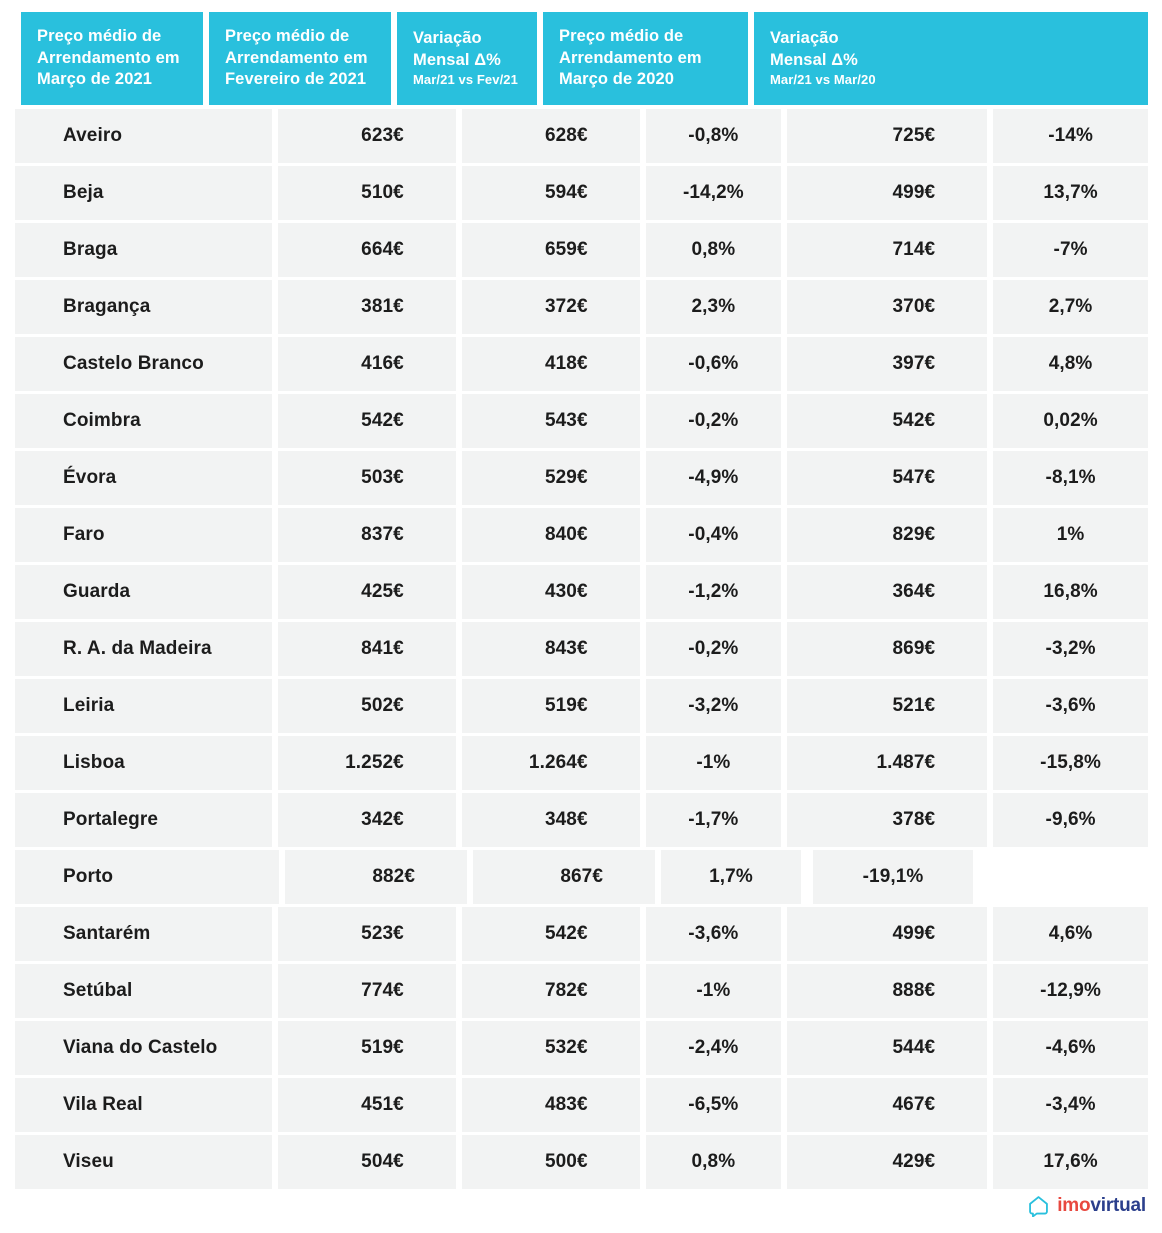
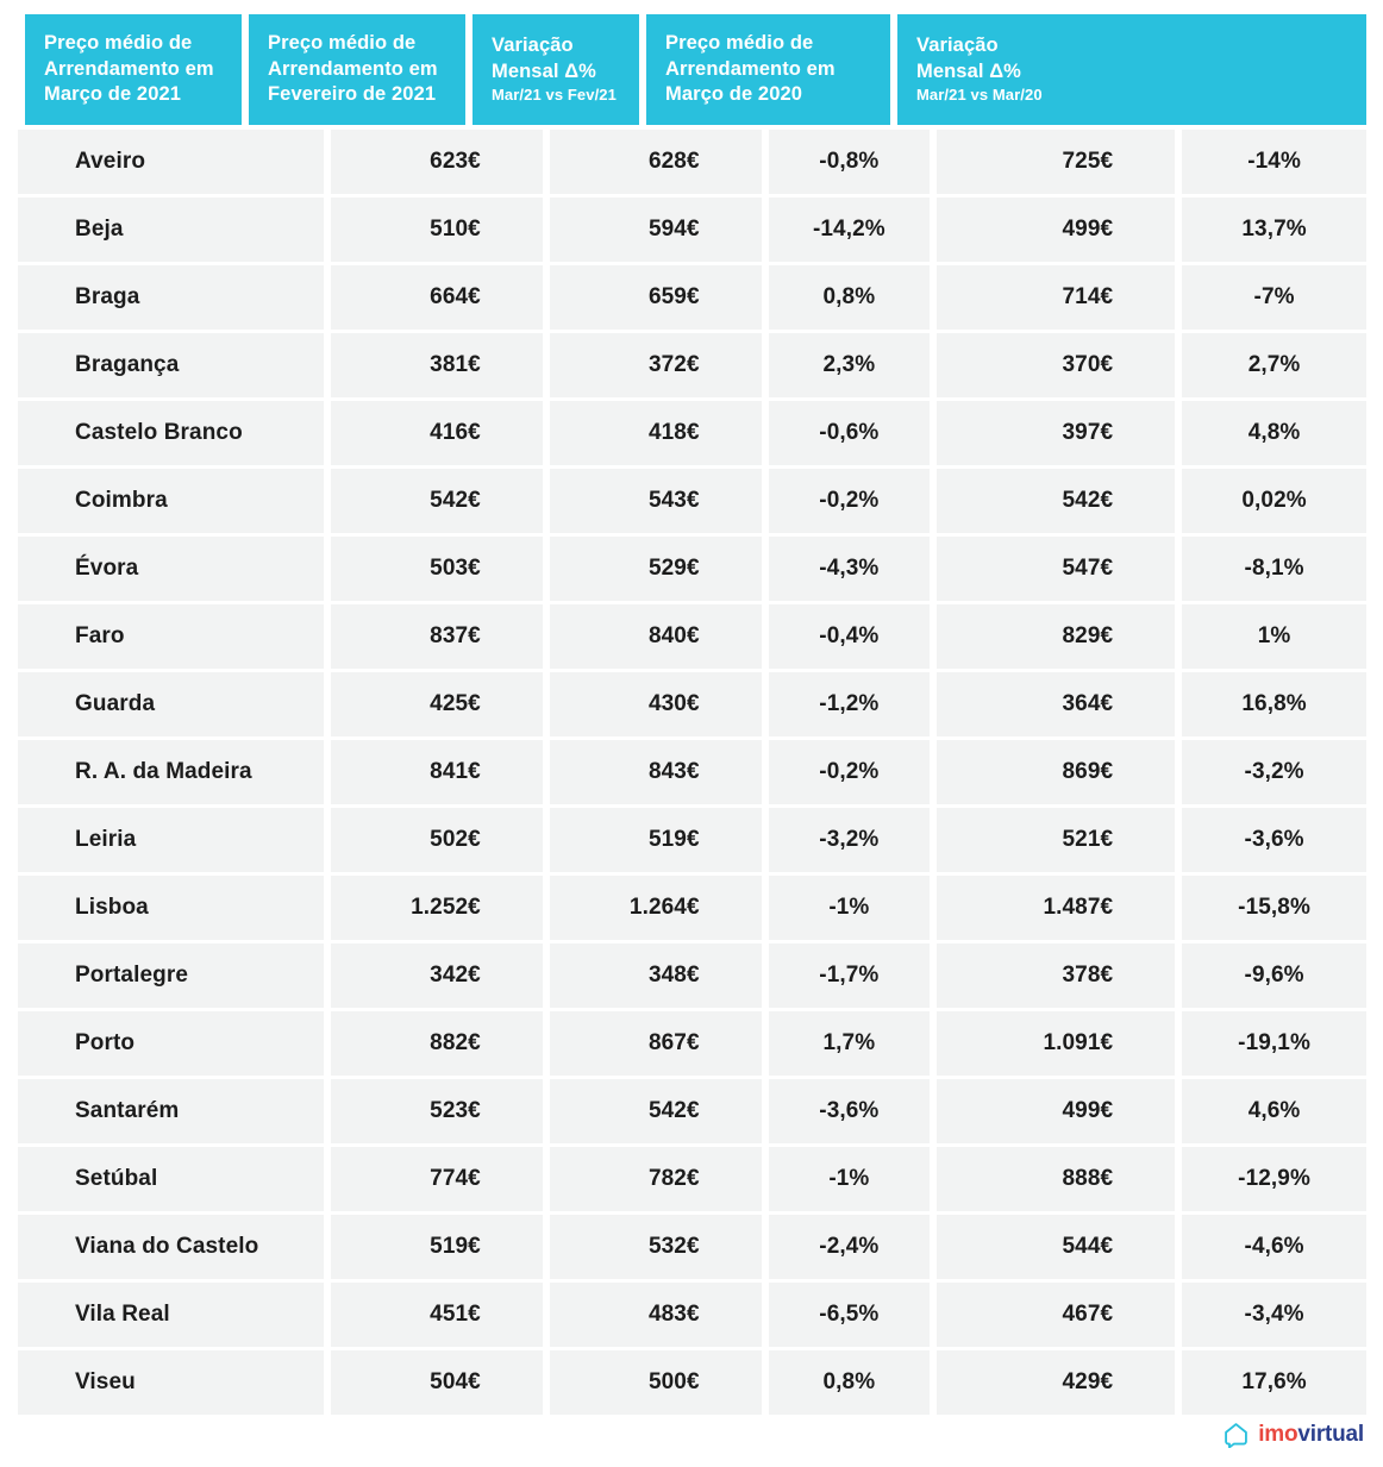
  Preço médio de
  Arrendamento em
  Março de 2021
  Preço médio de
  Arrendamento em
  Fevereiro de 2021
  Variação
  Mensal Δ%
  Mar/21 vs Fev/21
  Preço médio de
  Arrendamento em
  Março de 2020
  Variação
  Mensal Δ%
  Mar/21 vs Mar/20
  Aveiro
  623€
  628€
  -0,8%
  725€
  -14%
  Beja
  510€
  594€
  -14,2%
  499€
  13,7%
  Braga
  664€
  659€
  0,8%
  714€
  -7%
  Bragança
  381€
  372€
  2,3%
  370€
  2,7%
  Castelo Branco
  416€
  418€
  -0,6%
  397€
  4,8%
  Coimbra
  542€
  543€
  -0,2%
  542€
  0,02%
  Évora
  503€
  529€
- -4,9%
+ -4,3%
  547€
  -8,1%
  Faro
  837€
  840€
  -0,4%
  829€
  1%
  Guarda
  425€
  430€
  -1,2%
  364€
  16,8%
  R. A. da Madeira
  841€
  843€
  -0,2%
  869€
  -3,2%
  Leiria
  502€
  519€
  -3,2%
  521€
  -3,6%
  Lisboa
  1.252€
  1.264€
  -1%
  1.487€
  -15,8%
  Portalegre
  342€
  348€
  -1,7%
  378€
  -9,6%
  Porto
  882€
  867€
  1,7%
+ 1.091€
  -19,1%
  Santarém
  523€
  542€
  -3,6%
  499€
  4,6%
  Setúbal
  774€
  782€
  -1%
  888€
  -12,9%
  Viana do Castelo
  519€
  532€
  -2,4%
  544€
  -4,6%
  Vila Real
  451€
  483€
  -6,5%
  467€
  -3,4%
  Viseu
  504€
  500€
  0,8%
  429€
  17,6%
  imo
  virtual
